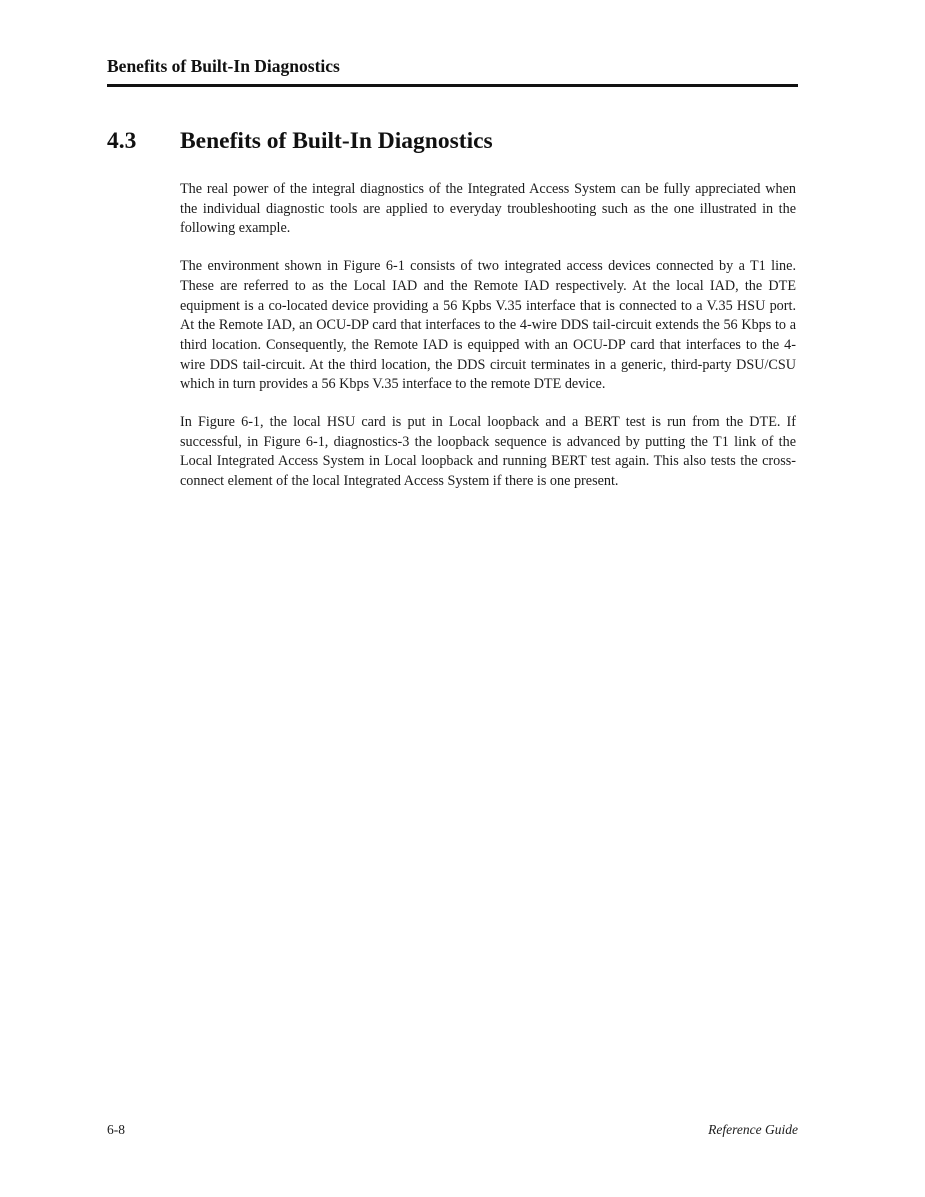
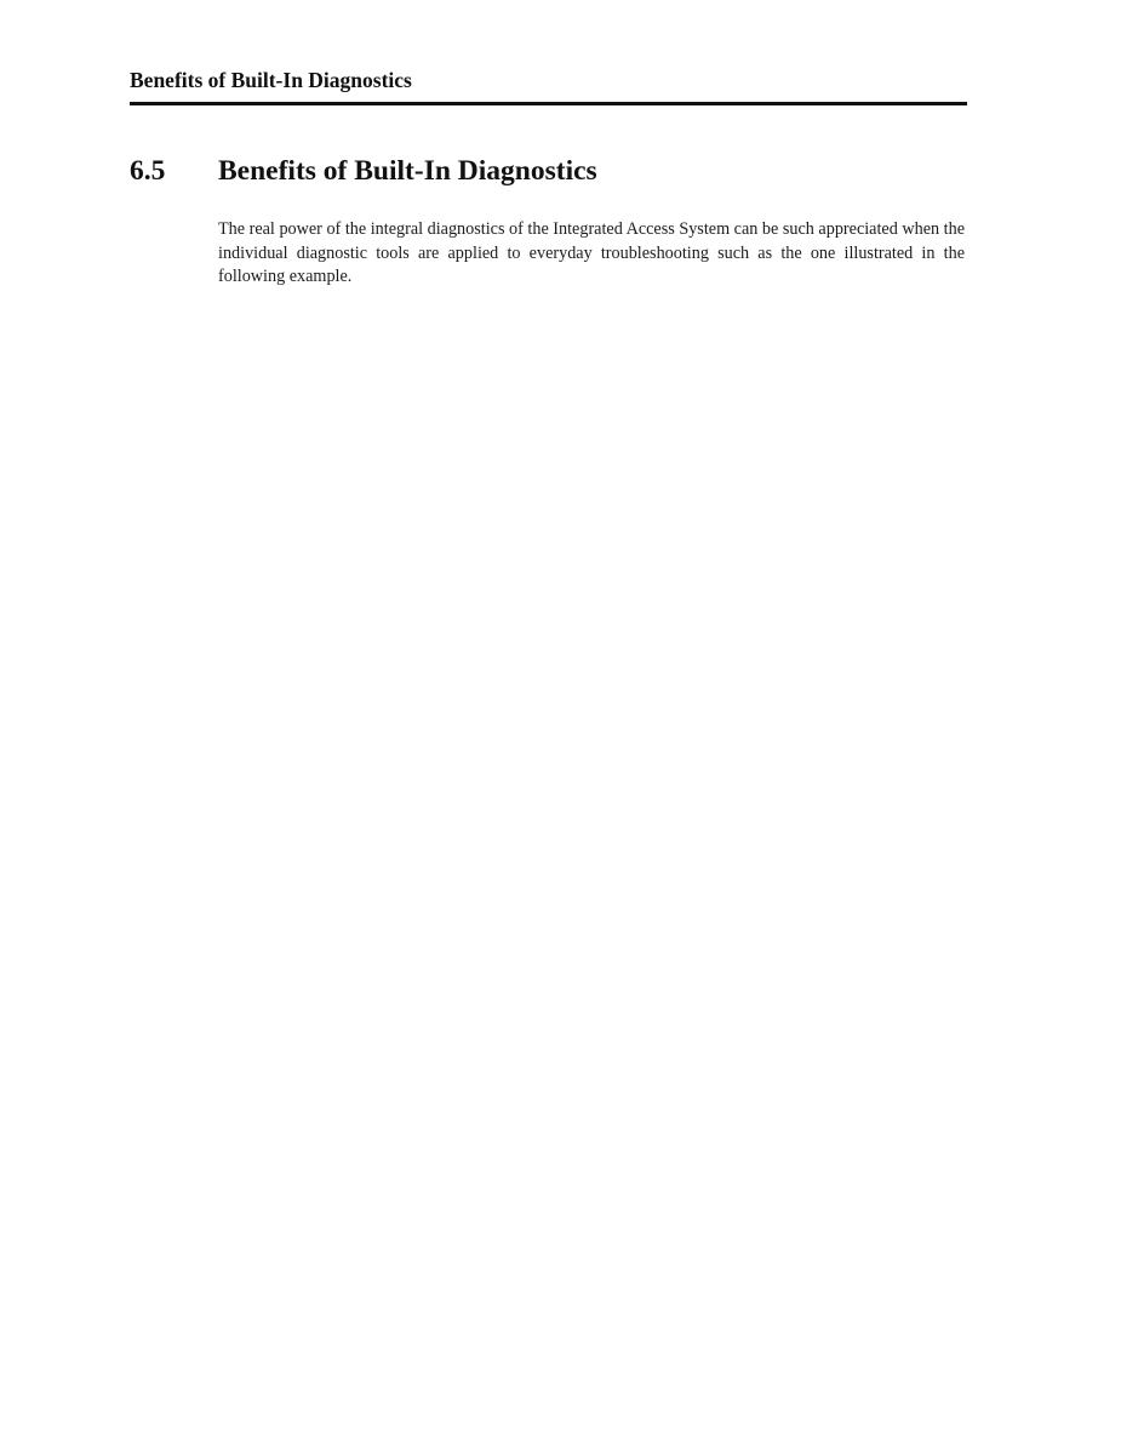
  Benefits of Built-In Diagnostics
- 4.3
+ 6.5
  Benefits of Built-In Diagnostics
- The real power of the integral diagnostics of the Integrated Access System can be fully appreciated when the individual diagnostic tools are applied to everyday troubleshooting such as the one illustrated in the following example.
+ The real power of the integral diagnostics of the Integrated Access System can be such appreciated when the individual diagnostic tools are applied to everyday troubleshooting such as the one illustrated in the following example.
- The environment shown in Figure 6-1 consists of two integrated access devices connected by a T1 line. These are referred to as the Local IAD and the Remote IAD respectively. At the local IAD, the DTE equipment is a co-located device providing a 56 Kpbs V.35 interface that is connected to a V.35 HSU port. At the Remote IAD, an OCU-DP card that interfaces to the 4-wire DDS tail-circuit extends the 56 Kbps to a third location. Consequently, the Remote IAD is equipped with an OCU-DP card that interfaces to the 4-wire DDS tail-circuit. At the third location, the DDS circuit terminates in a generic, third-party DSU/CSU which in turn provides a 56 Kbps V.35 interface to the remote DTE device.
- In Figure 6-1, the local HSU card is put in Local loopback and a BERT test is run from the DTE. If successful, in Figure 6-1, diagnostics-3 the loopback sequence is advanced by putting the T1 link of the Local Integrated Access System in Local loopback and running BERT test again. This also tests the cross-connect element of the local Integrated Access System if there is one present.
- 6-8
- Reference Guide
